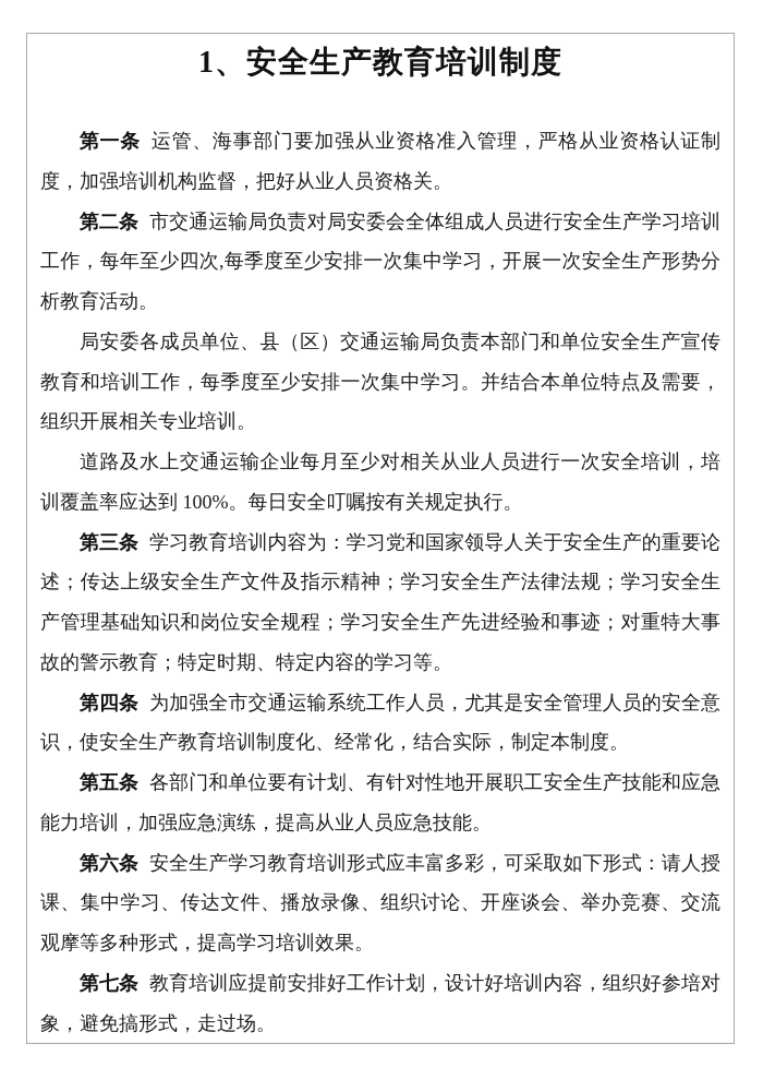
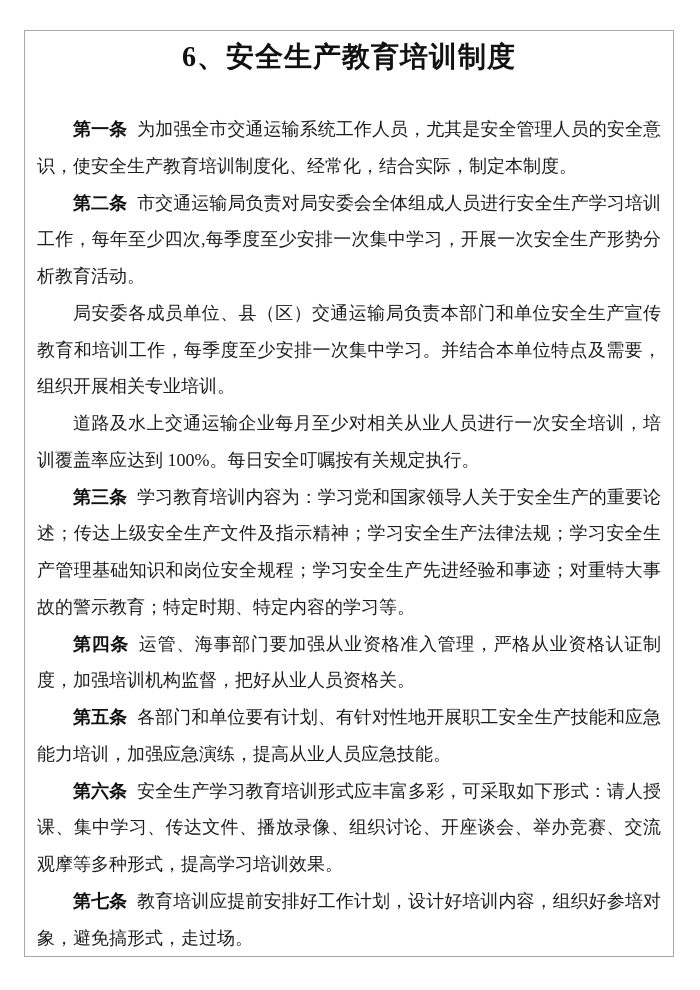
- 1、安全生产教育培训制度
+ 6、安全生产教育培训制度
- 第一条 运管、海事部门要加强从业资格准入管理，严格从业资格认证制度，加强培训机构监督，把好从业人员资格关。
+ 第一条 为加强全市交通运输系统工作人员，尤其是安全管理人员的安全意识，使安全生产教育培训制度化、经常化，结合实际，制定本制度。
  第二条 市交通运输局负责对局安委会全体组成人员进行安全生产学习培训工作，每年至少四次,每季度至少安排一次集中学习，开展一次安全生产形势分析教育活动。
  局安委各成员单位、县（区）交通运输局负责本部门和单位安全生产宣传教育和培训工作，每季度至少安排一次集中学习。并结合本单位特点及需要，组织开展相关专业培训。
  道路及水上交通运输企业每月至少对相关从业人员进行一次安全培训，培训覆盖率应达到 100%。每日安全叮嘱按有关规定执行。
  第三条 学习教育培训内容为：学习党和国家领导人关于安全生产的重要论述；传达上级安全生产文件及指示精神；学习安全生产法律法规；学习安全生产管理基础知识和岗位安全规程；学习安全生产先进经验和事迹；对重特大事故的警示教育；特定时期、特定内容的学习等。
- 第四条 为加强全市交通运输系统工作人员，尤其是安全管理人员的安全意识，使安全生产教育培训制度化、经常化，结合实际，制定本制度。
+ 第四条 运管、海事部门要加强从业资格准入管理，严格从业资格认证制度，加强培训机构监督，把好从业人员资格关。
  第五条 各部门和单位要有计划、有针对性地开展职工安全生产技能和应急能力培训，加强应急演练，提高从业人员应急技能。
  第六条 安全生产学习教育培训形式应丰富多彩，可采取如下形式：请人授课、集中学习、传达文件、播放录像、组织讨论、开座谈会、举办竞赛、交流观摩等多种形式，提高学习培训效果。
  第七条 教育培训应提前安排好工作计划，设计好培训内容，组织好参培对象，避免搞形式，走过场。
